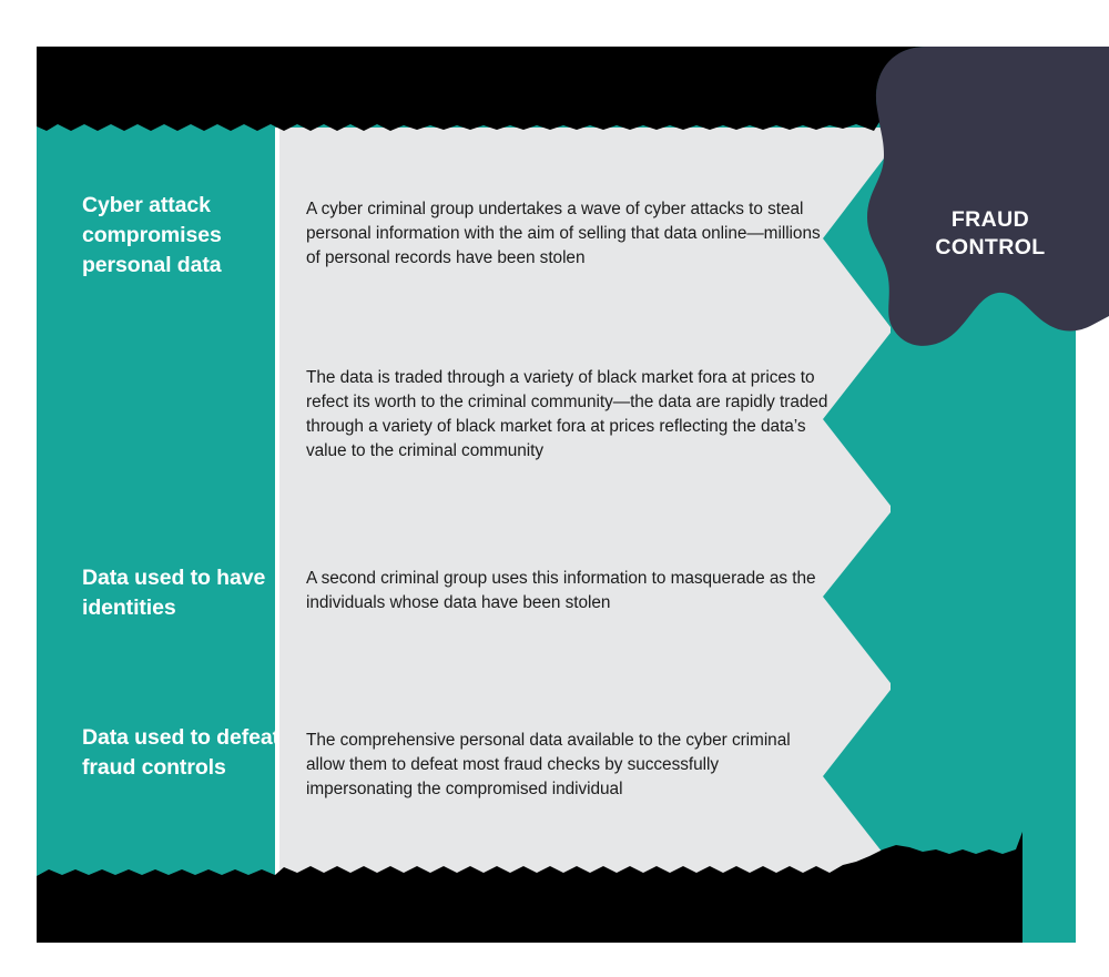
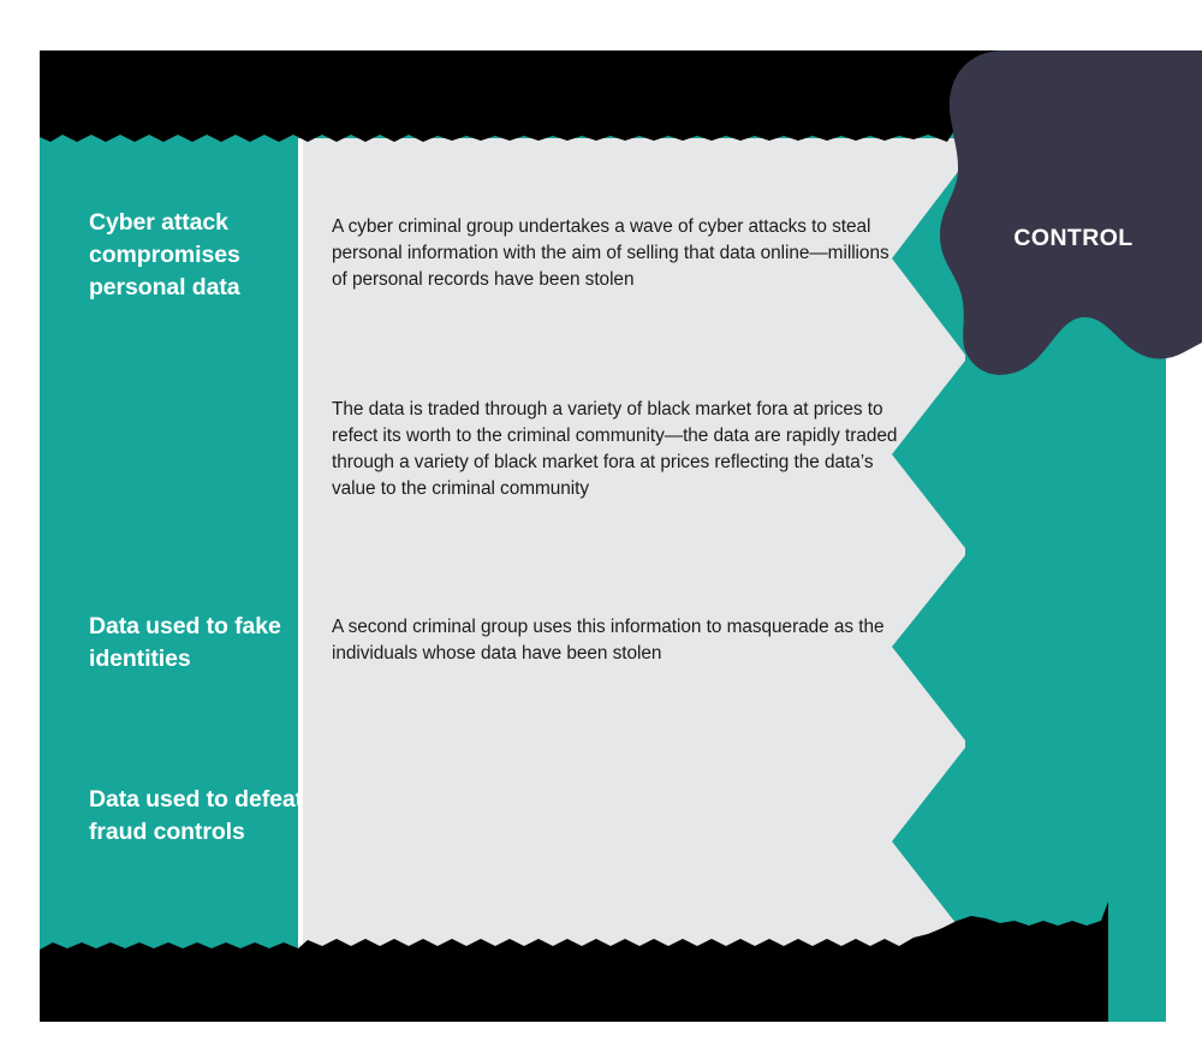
  Cyber attack compromises personal data
  A cyber criminal group undertakes a wave of cyber attacks to steal personal information with the aim of selling that data online—millions of personal records have been stolen
  The data is traded through a variety of black market fora at prices to refect its worth to the criminal community—the data are rapidly traded through a variety of black market fora at prices reflecting the data’s value to the criminal community
- Data used to have identities
+ Data used to fake identities
  A second criminal group uses this information to masquerade as the individuals whose data have been stolen
  Data used to defeat fraud controls
- The comprehensive personal data available to the cyber criminal allow them to defeat most fraud checks by successfully impersonating the compromised individual
- FRAUD
  CONTROL
